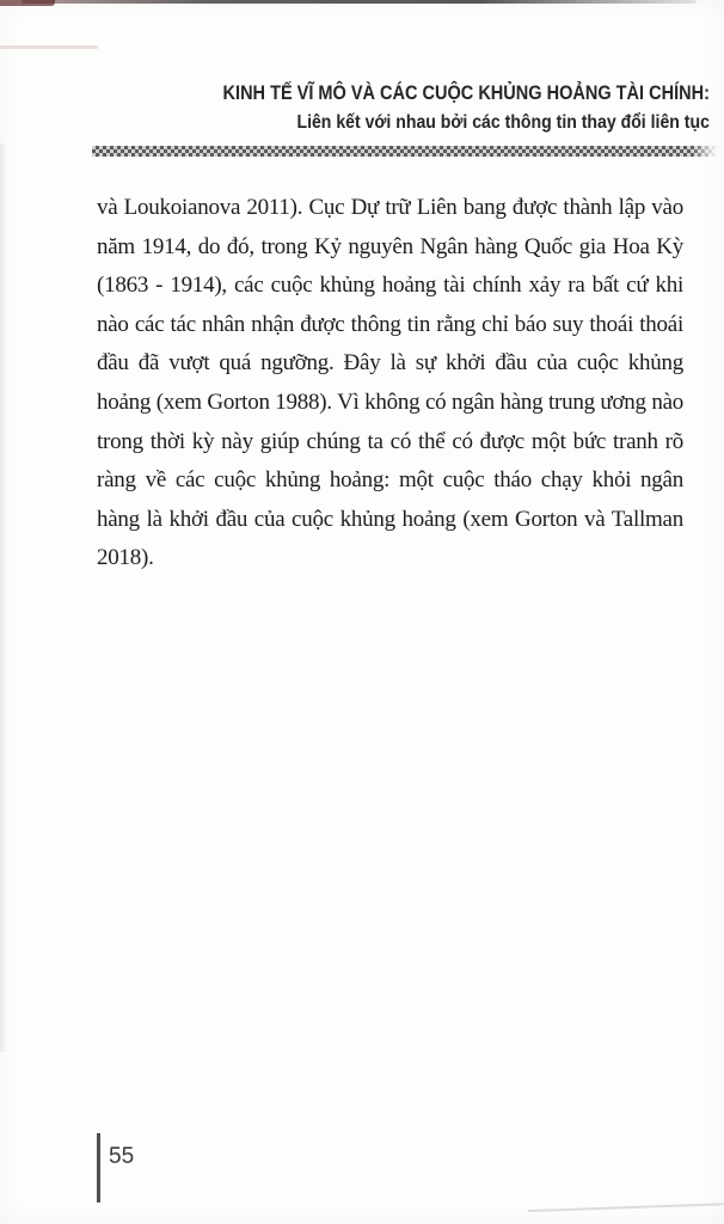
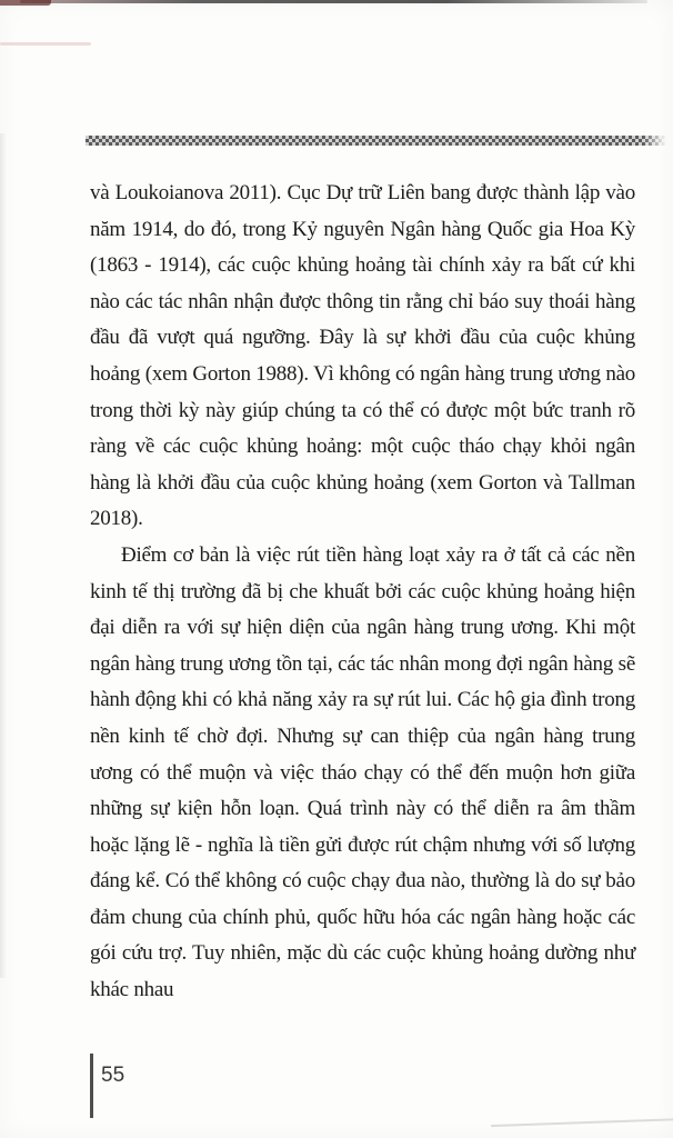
- KINH TẾ VĨ MÔ VÀ CÁC CUỘC KHỦNG HOẢNG TÀI CHÍNH:
- Liên kết với nhau bởi các thông tin thay đổi liên tục
- và Loukoianova 2011). Cục Dự trữ Liên bang được thành lập vào năm 1914, do đó, trong Kỷ nguyên Ngân hàng Quốc gia Hoa Kỳ (1863 - 1914), các cuộc khủng hoảng tài chính xảy ra bất cứ khi nào các tác nhân nhận được thông tin rằng chỉ báo suy thoái thoái đầu đã vượt quá ngưỡng. Đây là sự khởi đầu của cuộc khủng hoảng (xem Gorton 1988). Vì không có ngân hàng trung ương nào trong thời kỳ này giúp chúng ta có thể có được một bức tranh rõ ràng về các cuộc khủng hoảng: một cuộc tháo chạy khỏi ngân hàng là khởi đầu của cuộc khủng hoảng (xem Gorton và Tallman 2018).
+ và Loukoianova 2011). Cục Dự trữ Liên bang được thành lập vào năm 1914, do đó, trong Kỷ nguyên Ngân hàng Quốc gia Hoa Kỳ (1863 - 1914), các cuộc khủng hoảng tài chính xảy ra bất cứ khi nào các tác nhân nhận được thông tin rằng chỉ báo suy thoái hàng đầu đã vượt quá ngưỡng. Đây là sự khởi đầu của cuộc khủng hoảng (xem Gorton 1988). Vì không có ngân hàng trung ương nào trong thời kỳ này giúp chúng ta có thể có được một bức tranh rõ ràng về các cuộc khủng hoảng: một cuộc tháo chạy khỏi ngân hàng là khởi đầu của cuộc khủng hoảng (xem Gorton và Tallman 2018).
+ Điểm cơ bản là việc rút tiền hàng loạt xảy ra ở tất cả các nền kinh tế thị trường đã bị che khuất bởi các cuộc khủng hoảng hiện đại diễn ra với sự hiện diện của ngân hàng trung ương. Khi một ngân hàng trung ương tồn tại, các tác nhân mong đợi ngân hàng sẽ hành động khi có khả năng xảy ra sự rút lui. Các hộ gia đình trong nền kinh tế chờ đợi. Nhưng sự can thiệp của ngân hàng trung ương có thể muộn và việc tháo chạy có thể đến muộn hơn giữa những sự kiện hỗn loạn. Quá trình này có thể diễn ra âm thầm hoặc lặng lẽ - nghĩa là tiền gửi được rút chậm nhưng với số lượng đáng kể. Có thể không có cuộc chạy đua nào, thường là do sự bảo đảm chung của chính phủ, quốc hữu hóa các ngân hàng hoặc các gói cứu trợ. Tuy nhiên, mặc dù các cuộc khủng hoảng dường như khác nhau
  55
